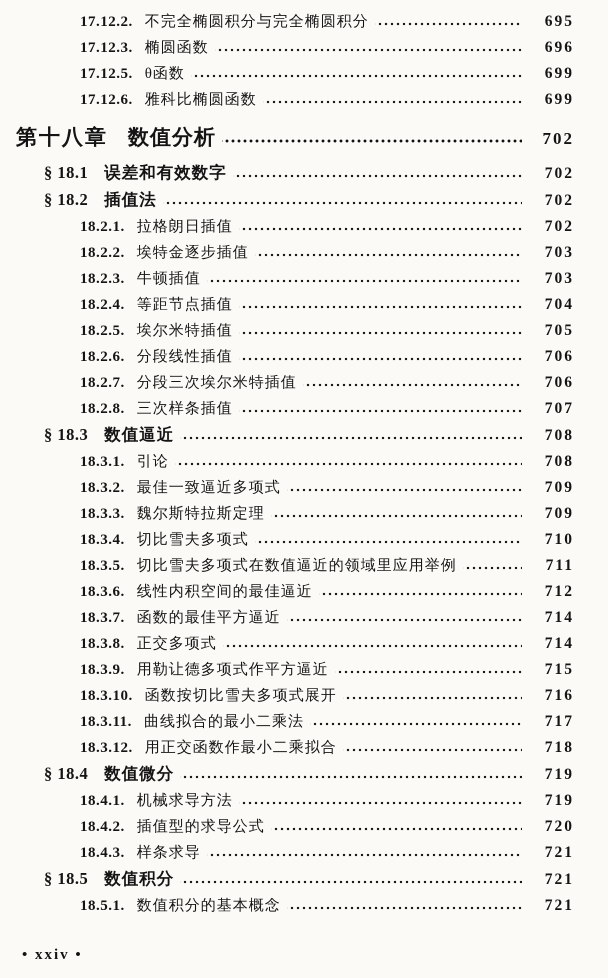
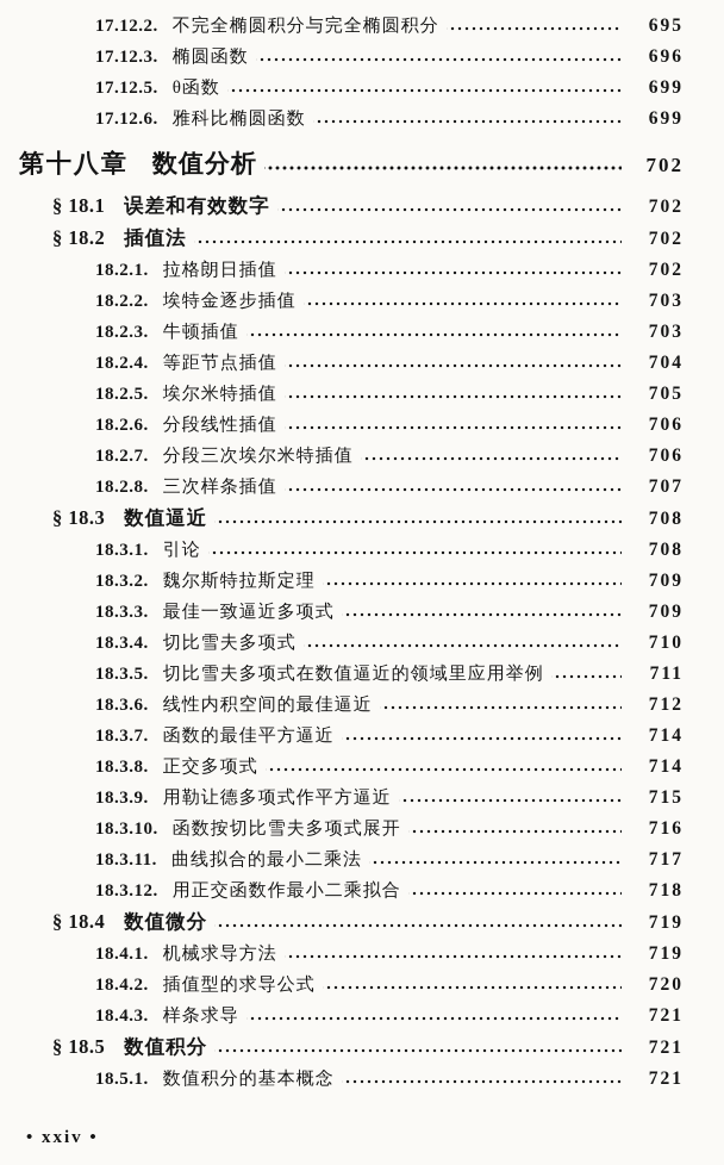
  17.12.2.
  不完全椭圆积分与完全椭圆积分
  695
  17.12.3.
  椭圆函数
  696
  17.12.5.
  θ函数
  699
  17.12.6.
  雅科比椭圆函数
  699
  第十八章
  数值分析
  702
  § 18.1
  误差和有效数字
  702
  § 18.2
  插值法
  702
  18.2.1.
  拉格朗日插值
  702
  18.2.2.
  埃特金逐步插值
  703
  18.2.3.
  牛顿插值
  703
  18.2.4.
  等距节点插值
  704
  18.2.5.
  埃尔米特插值
  705
  18.2.6.
  分段线性插值
  706
  18.2.7.
  分段三次埃尔米特插值
  706
  18.2.8.
  三次样条插值
  707
  § 18.3
  数值逼近
  708
  18.3.1.
  引论
  708
  18.3.2.
- 最佳一致逼近多项式
+ 魏尔斯特拉斯定理
  709
  18.3.3.
- 魏尔斯特拉斯定理
+ 最佳一致逼近多项式
  709
  18.3.4.
  切比雪夫多项式
  710
  18.3.5.
  切比雪夫多项式在数值逼近的领域里应用举例
  711
  18.3.6.
  线性内积空间的最佳逼近
  712
  18.3.7.
  函数的最佳平方逼近
  714
  18.3.8.
  正交多项式
  714
  18.3.9.
  用勒让德多项式作平方逼近
  715
  18.3.10.
  函数按切比雪夫多项式展开
  716
  18.3.11.
  曲线拟合的最小二乘法
  717
  18.3.12.
  用正交函数作最小二乘拟合
  718
  § 18.4
  数值微分
  719
  18.4.1.
  机械求导方法
  719
  18.4.2.
  插值型的求导公式
  720
  18.4.3.
  样条求导
  721
  § 18.5
  数值积分
  721
  18.5.1.
  数值积分的基本概念
  721
  • xxiv •
